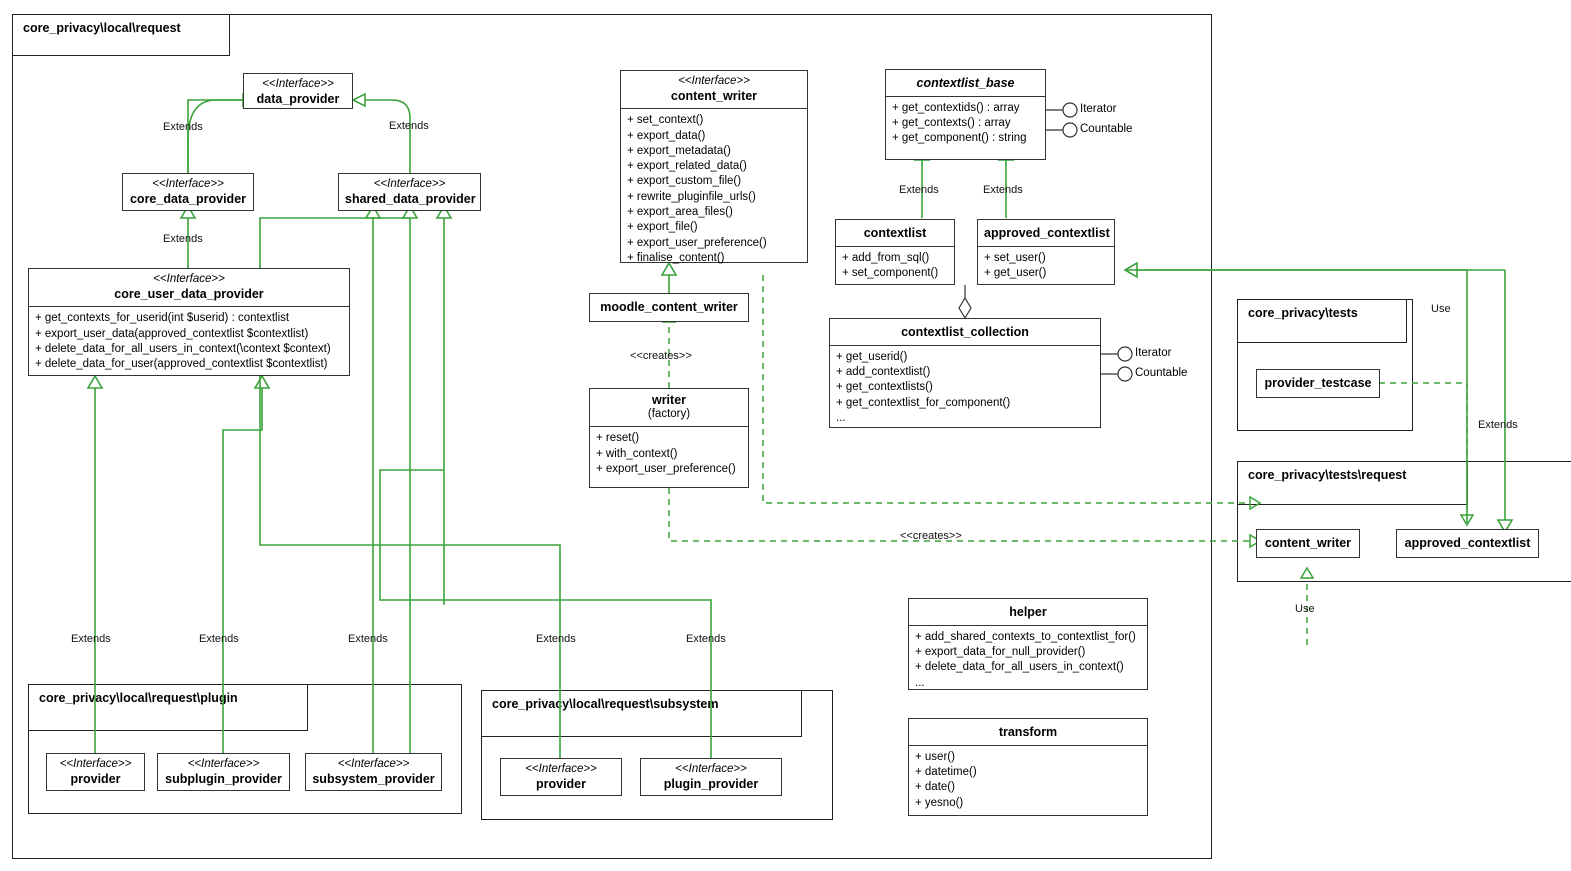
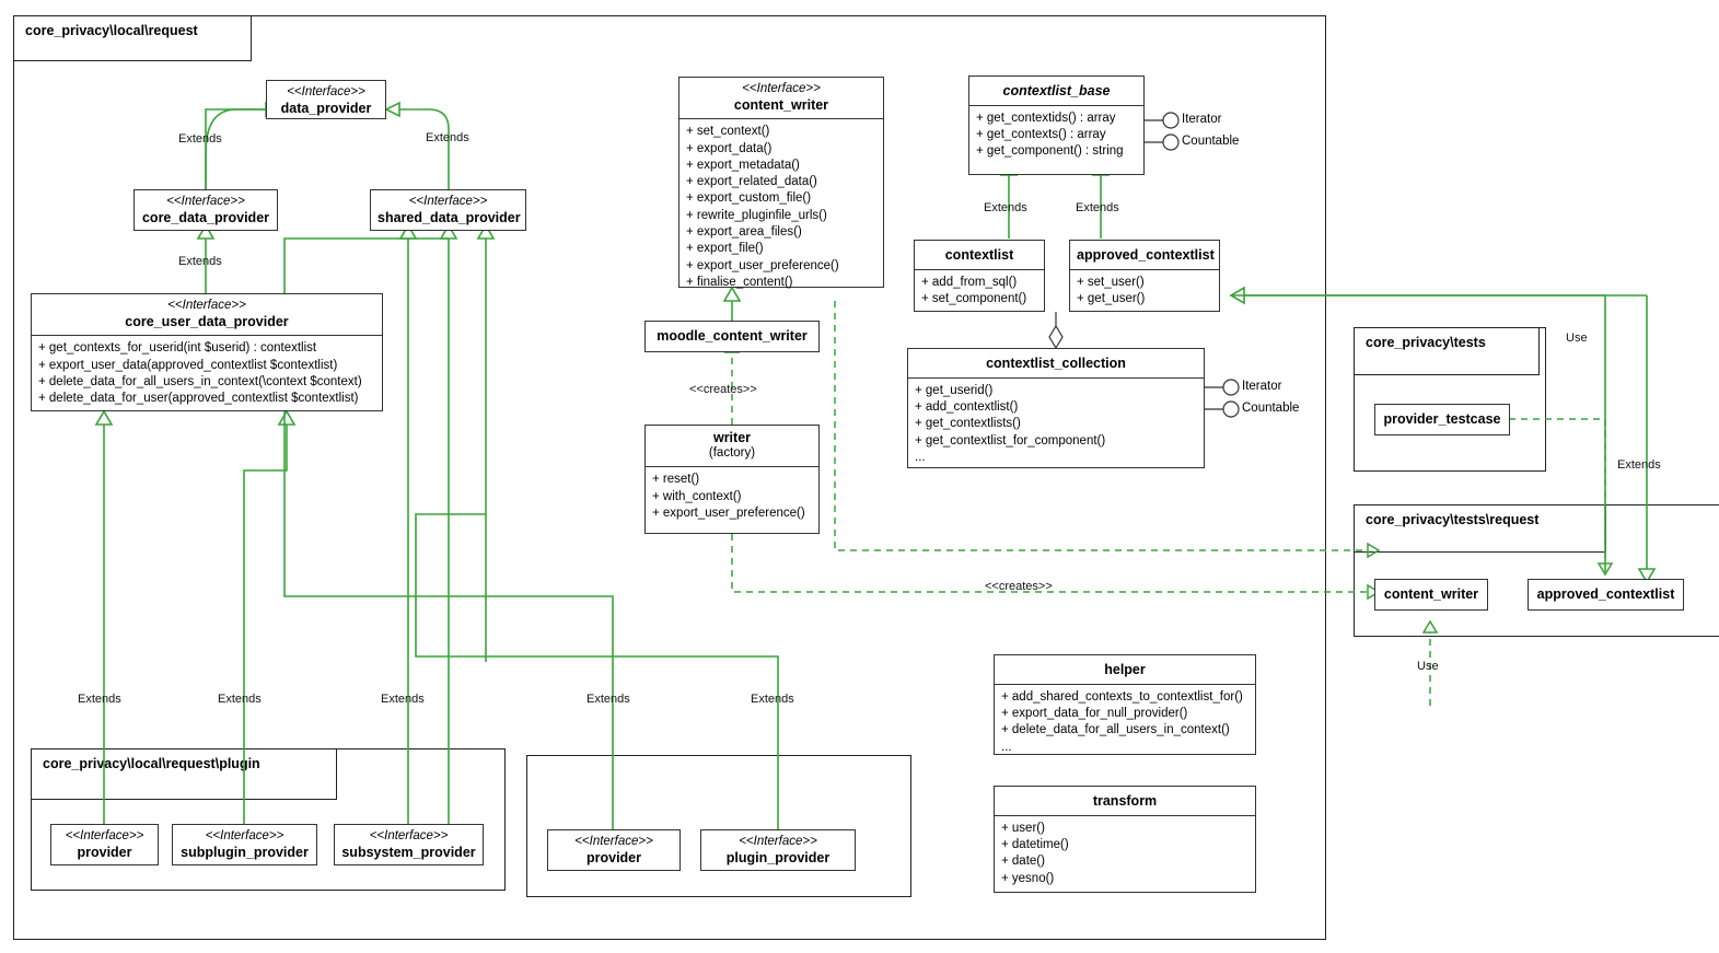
  core_privacy\local\request
  core_privacy\local\request\pluin
- core_privacy\local\request\subsystem
  core_privacy\tests
  core_privacy\tests\request
  <<Interface>>
  data_provider
  <<Interface>>
  core_data_provider
  <<Interface>>
  shared_data_provider
  <<Interface>>
  core_user_data_provider
  + get_contexts_for_userid(int $userid) : contextlist
  + export_user_data(approved_contextlist $contextlist)
  + delete_data_for_all_users_in_context(\context $context)
  + delete_data_for_user(approved_contextlist $contextlist)
  <<Interface>>
  content_writer
  + set_context()
  + export_data()
  + export_metadata()
  + export_related_data()
  + export_custom_file()
  + rewrite_pluginfile_urls()
  + export_area_files()
  + export_file()
  + export_user_preference()
  + finalise_content()
  moodle_content_writer
  writer
  (factory)
  + reset()
  + with_context()
  + export_user_preference()
  contextlist_base
  + get_contextids() : array
  + get_contexts() : array
  + get_component() : string
  contextlist
  + add_from_sql()
  + set_component()
  approved_contextlist
  + set_user()
  + get_user()
  contextlist_collection
  + get_userid()
  + add_contextlist()
  + get_contextlists()
  + get_contextlist_for_component()
  ...
  helper
  + add_shared_contexts_to_contextlist_for()
  + export_data_for_null_provider()
  + delete_data_for_all_users_in_context()
  ...
  transform
  + user()
  + datetime()
  + date()
  + yesno()
  <<Interface>>
  provider
  <<Interface>>
  subplugin_provider
  <<Interface>>
  subsystem_provider
  <<Interface>>
  provider
  <<Interface>>
  plugin_provider
  provider_testcase
  content_writer
  approved_contextlist
  Iterator
  Countable
  Iterator
  Countable
  Extends
  Extends
  Extends
  Extends
  Extends
  Extends
  Extends
  Extends
  Extends
  Extends
  Extends
  <<creates>>
  <<creates>>
  Use
  Use
